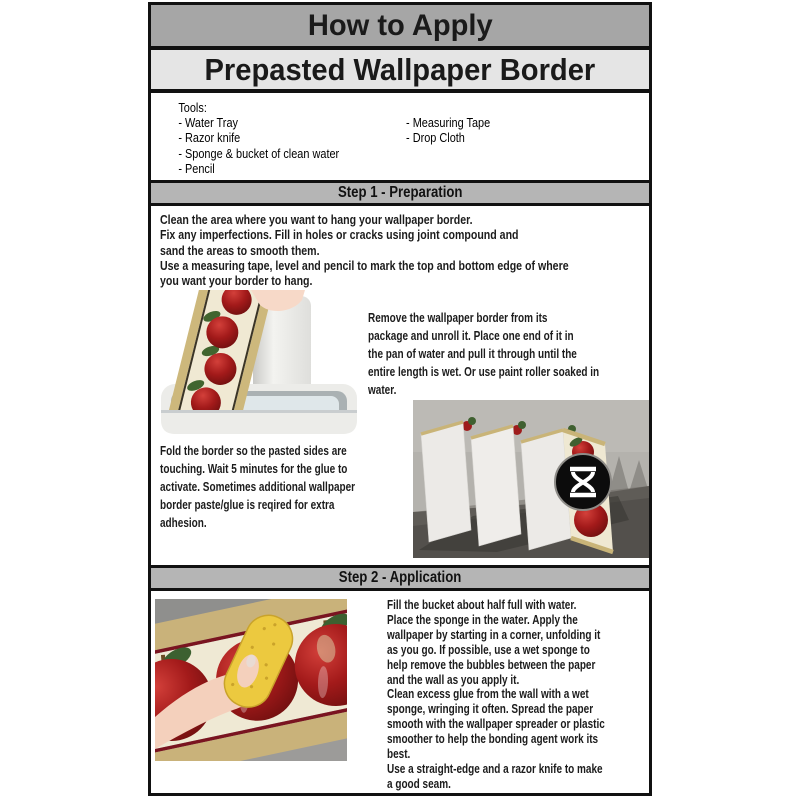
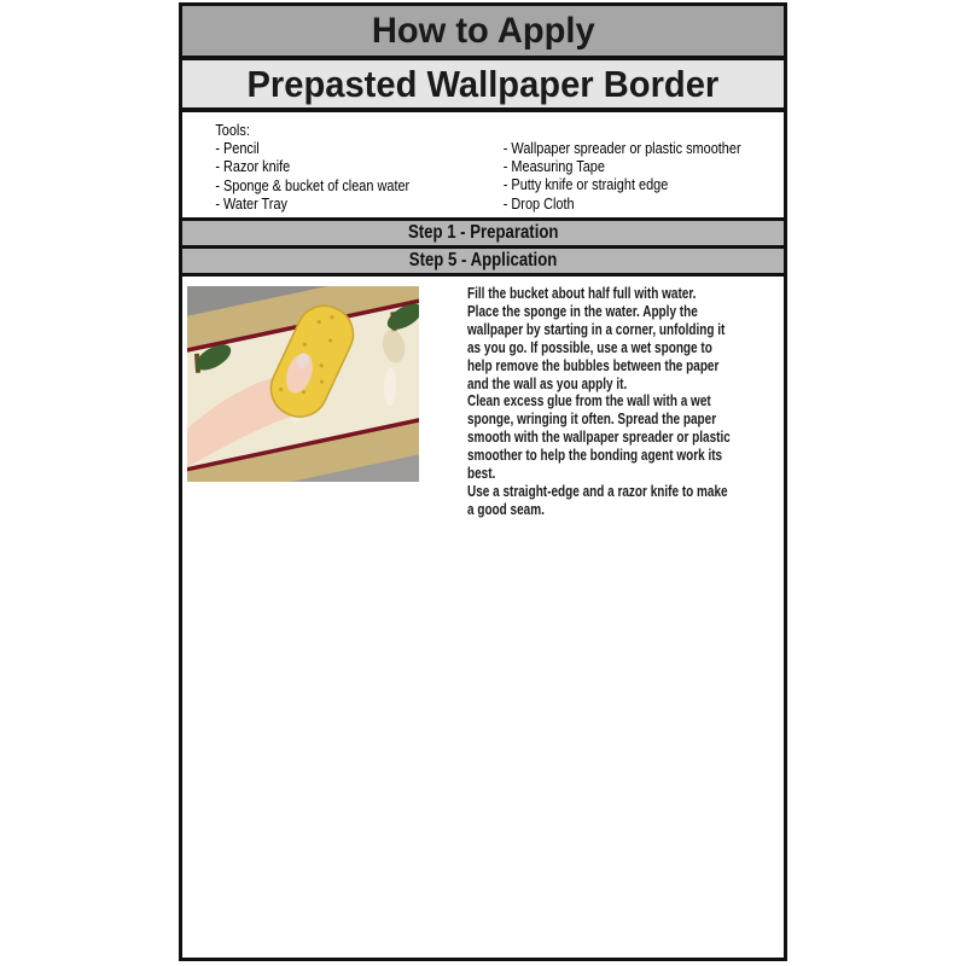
  How to Apply
  Prepasted Wallpaper Border
  Tools:
- - Water Tray
+ - Pencil
  - Razor knife
  - Sponge & bucket of clean water
- - Pencil
+ - Water Tray
+ - Wallpaper spreader or plastic smoother
  - Measuring Tape
+ - Putty knife or straight edge
  - Drop Cloth
  Step 1 - Preparation
- Clean the area where you want to hang your wallpaper border.
- Fix any imperfections. Fill in holes or cracks using joint compound and
- sand the areas to smooth them.
- Use a measuring tape, level and pencil to mark the top and bottom edge of where
- you want your border to hang.
- Remove the wallpaper border from its
- package and unroll it. Place one end of it in
- the pan of water and pull it through until the
- entire length is wet. Or use paint roller soaked in
- water.
- Fold the border so the pasted sides are
- touching. Wait 5 minutes for the glue to
- activate. Sometimes additional wallpaper
- border paste/glue is reqired for extra
- adhesion.
- Step 2 - Application
+ Step 5 - Application
  Fill the bucket about half full with water.
  Place the sponge in the water. Apply the
  wallpaper by starting in a corner, unfolding it
  as you go. If possible, use a wet sponge to
  help remove the bubbles between the paper
  and the wall as you apply it.
  Clean excess glue from the wall with a wet
  sponge, wringing it often. Spread the paper
  smooth with the wallpaper spreader or plastic
  smoother to help the bonding agent work its
  best.
  Use a straight-edge and a razor knife to make
  a good seam.
